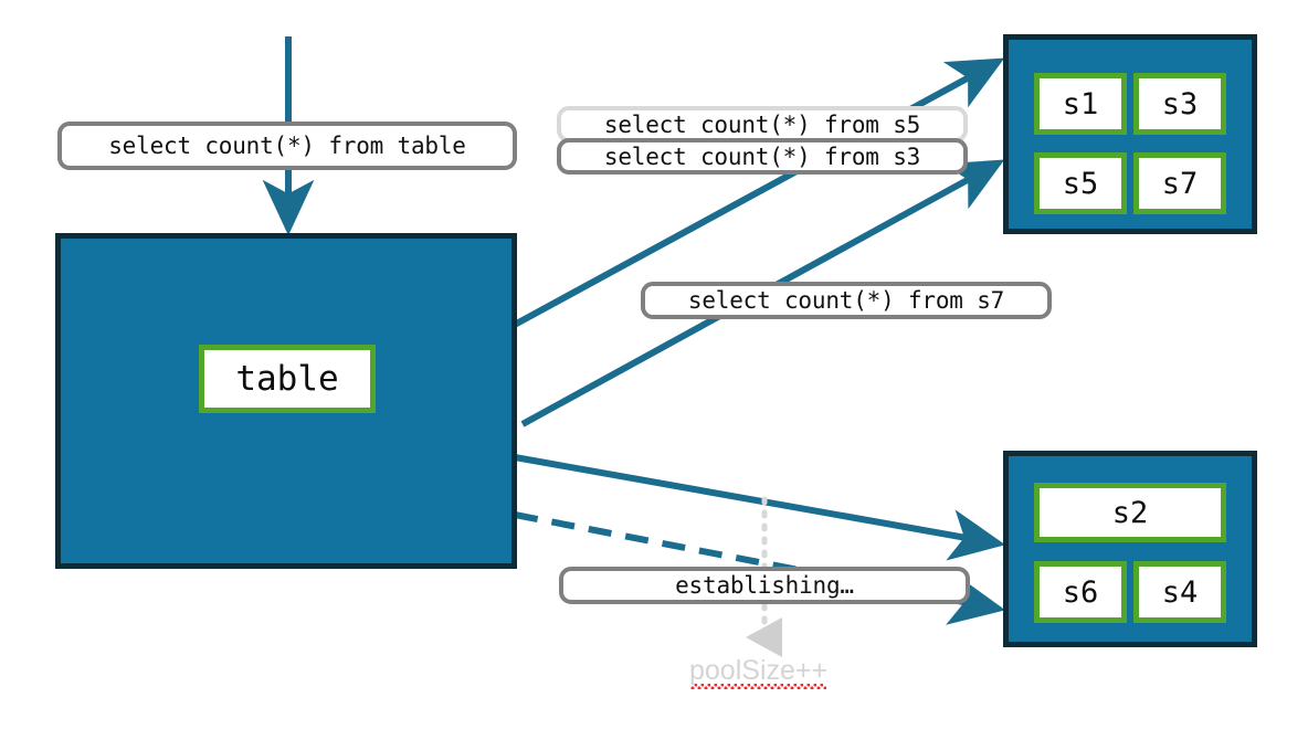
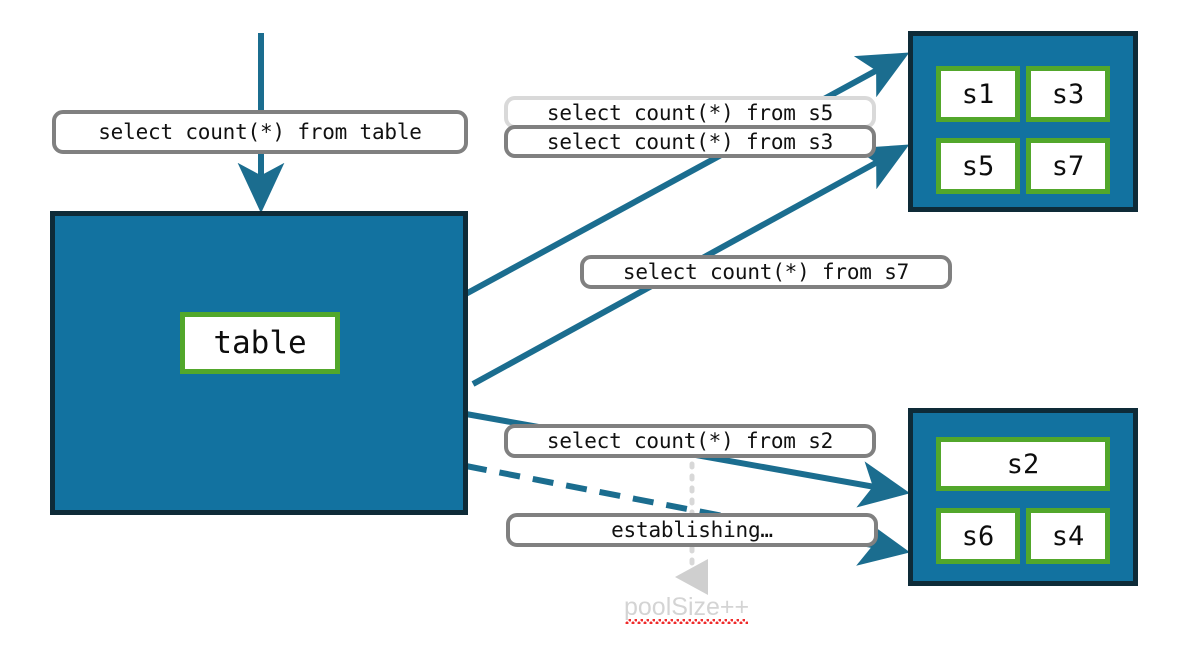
  select count(*) from table
  table
  s1
  s3
  s5
  s7
  s2
  s6
  s4
  select count(*) from s5
  select count(*) from s3
  select count(*) from s7
+ select count(*) from s2
  establishing…
  poolSize++
